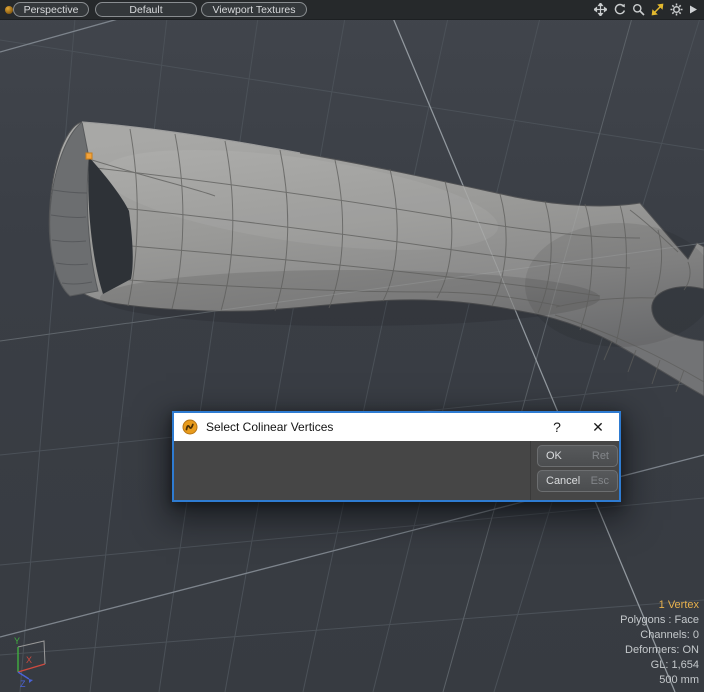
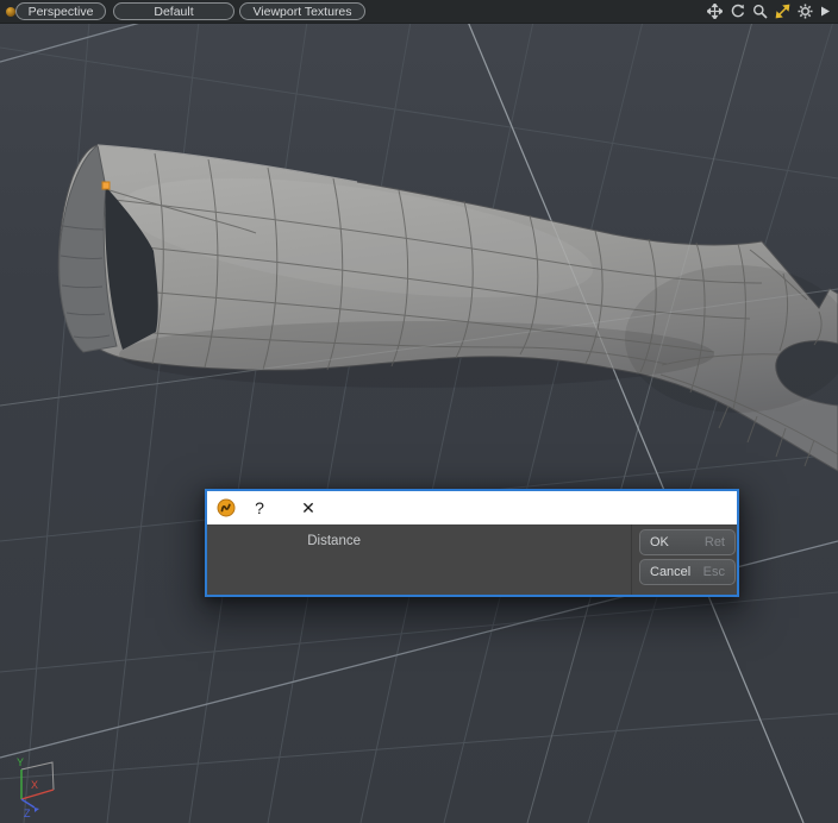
  Y
  X
  Z
  Perspective
  Default
  Viewport Textures
- 1 Vertex
- Polygons : Face
- Channels: 0
- Deformers: ON
- GL: 1,654
- 500 mm
- Select Colinear Vertices
  ?
  ✕
+ Distance
  OK
  Ret
  Cancel
  Esc
